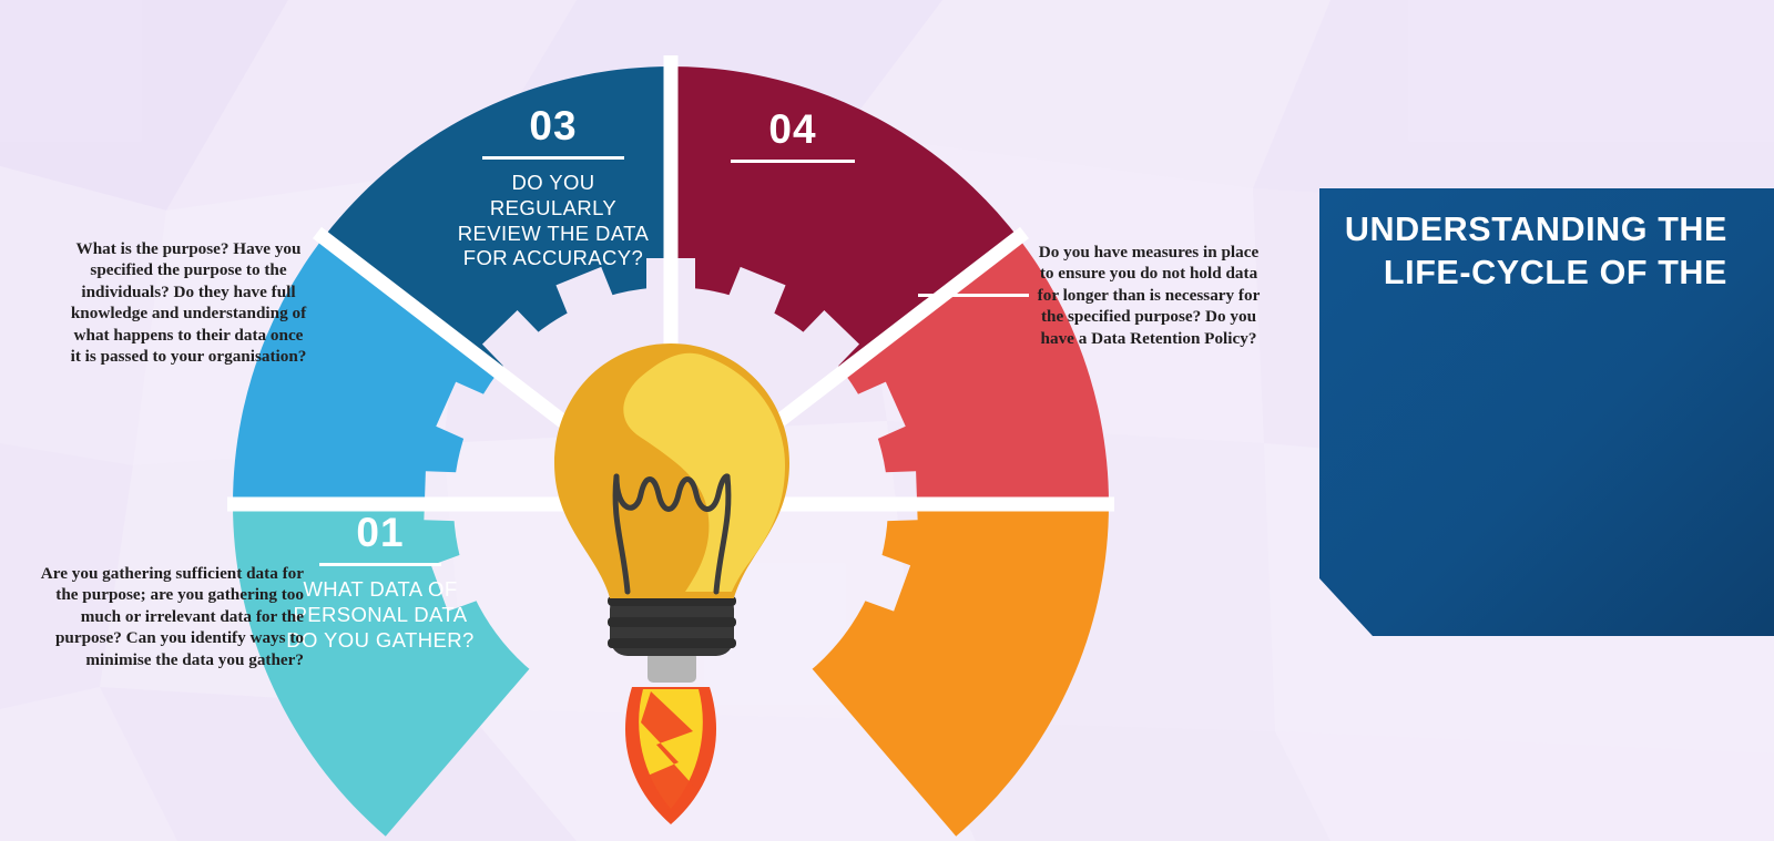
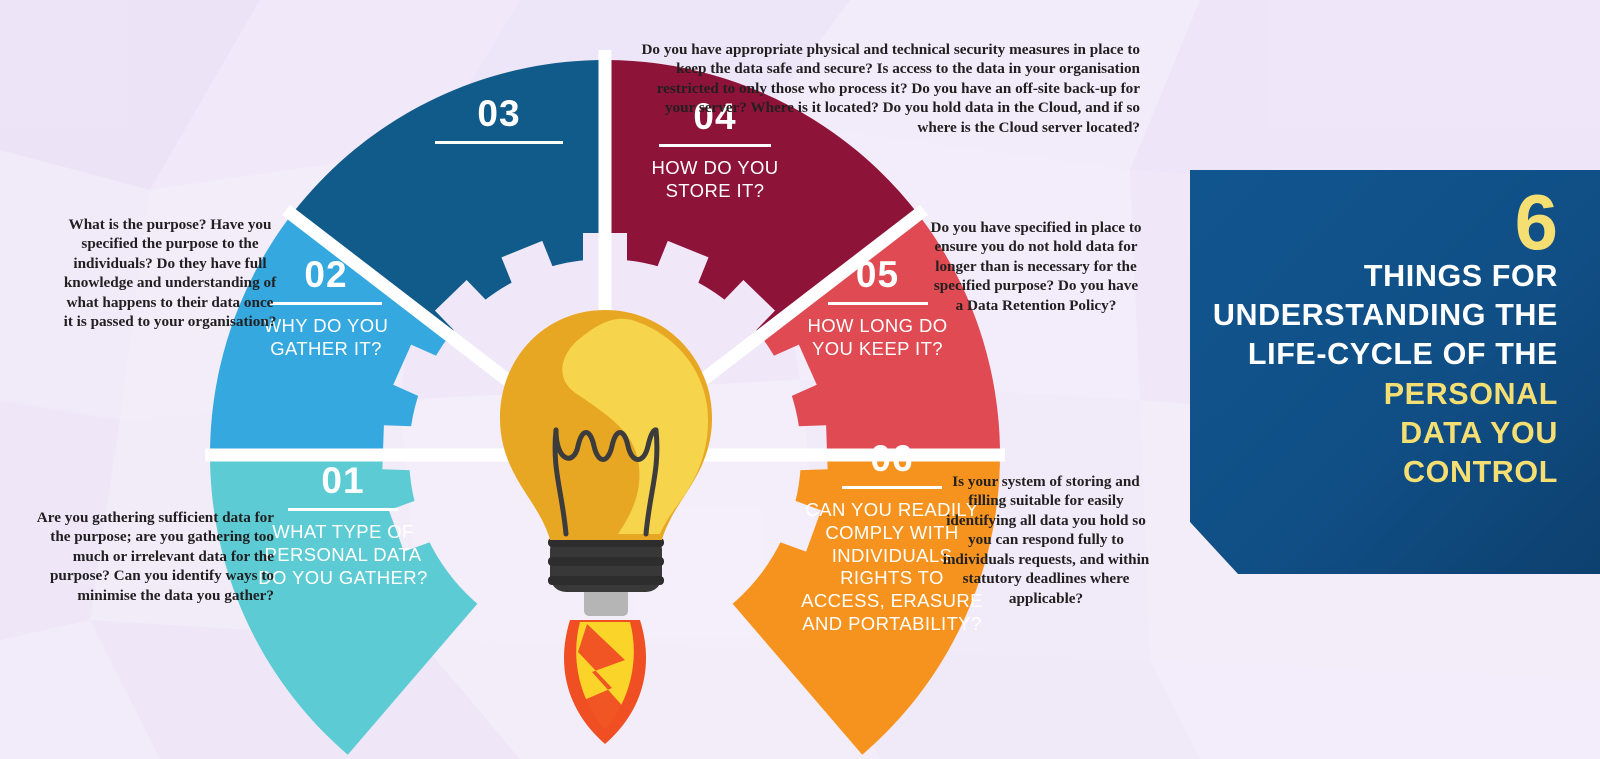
  01
- WHAT DATA OF PERSONAL DATA DO YOU GATHER?
+ WHAT TYPE OF PERSONAL DATA DO YOU GATHER?
+ 02
+ WHY DO YOU GATHER IT?
  03
- DO YOU REGULARLY REVIEW THE DATA FOR ACCURACY?
  04
+ HOW DO YOU STORE IT?
+ 05
+ HOW LONG DO YOU KEEP IT?
+ 06
+ CAN YOU READILY COMPLY WITH INDIVIDUALS RIGHTS TO ACCESS, ERASURE AND PORTABILITY?
  Are you gathering sufficient data for the purpose; are you gathering too much or irrelevant data for the purpose? Can you identify ways to minimise the data you gather?
  What is the purpose? Have you specified the purpose to the individuals? Do they have full knowledge and understanding of what happens to their data once it is passed to your organisation?
+ Do you have appropriate physical and technical security measures in place to keep the data safe and secure? Is access to the data in your organisation restricted to only those who process it? Do you have an off-site back-up for your server? Where is it located? Do you hold data in the Cloud, and if so where is the Cloud server located?
- Do you have measures in place to ensure you do not hold data for longer than is necessary for the specified purpose? Do you have a Data Retention Policy?
+ Do you have specified in place to ensure you do not hold data for longer than is necessary for the specified purpose? Do you have a Data Retention Policy?
+ Is your system of storing and filling suitable for easily identifying all data you hold so you can respond fully to individuals requests, and within statutory deadlines where applicable?
+ 6
+ THINGS FOR
  UNDERSTANDING THE
  LIFE-CYCLE OF THE
+ PERSONAL
+ DATA YOU
+ CONTROL
